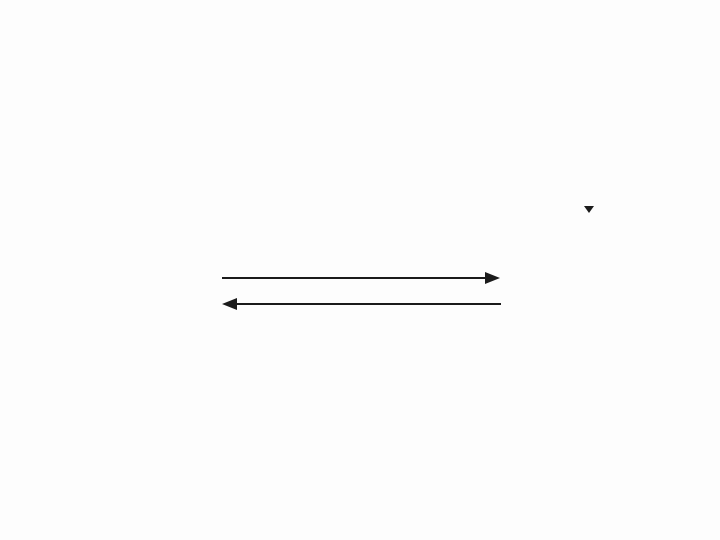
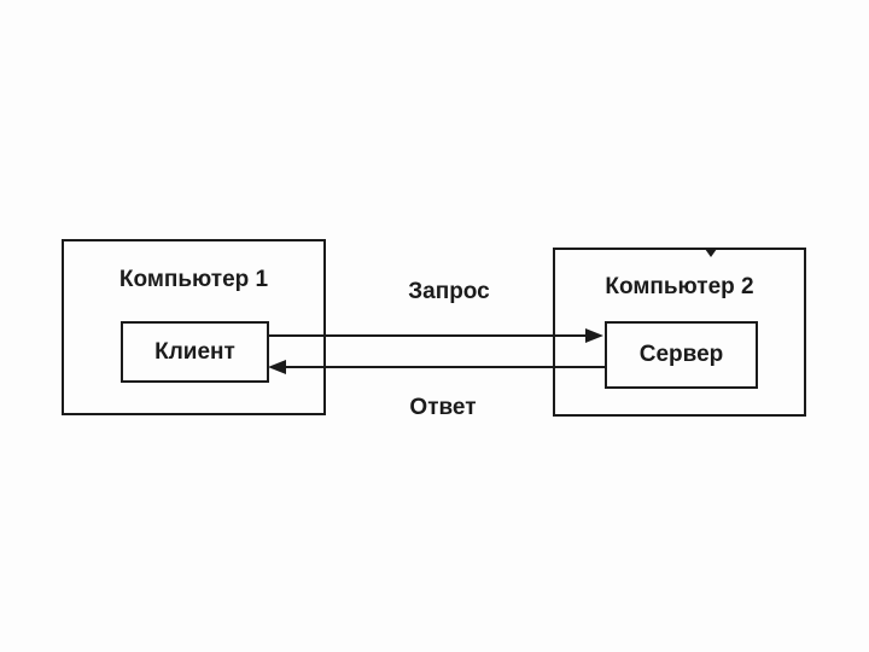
+ Компьютер 1
+ Клиент
+ Компьютер 2
+ Сервер
+ Запрос
+ Ответ
